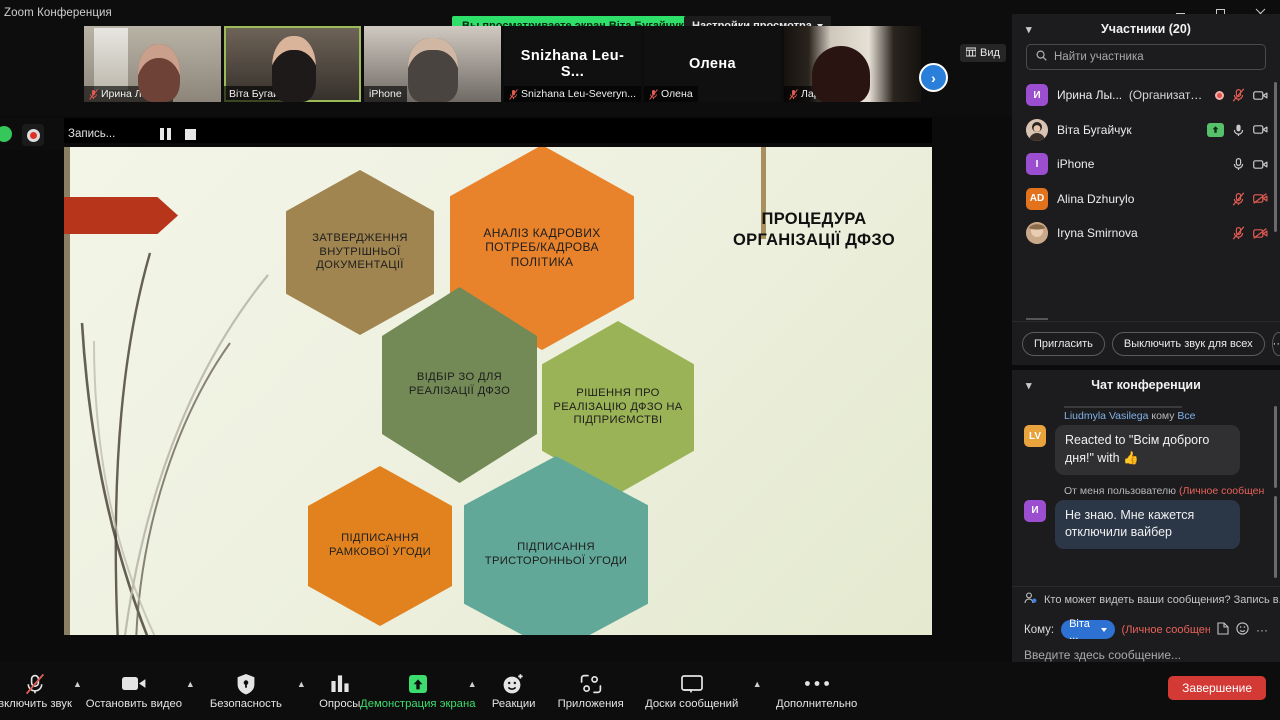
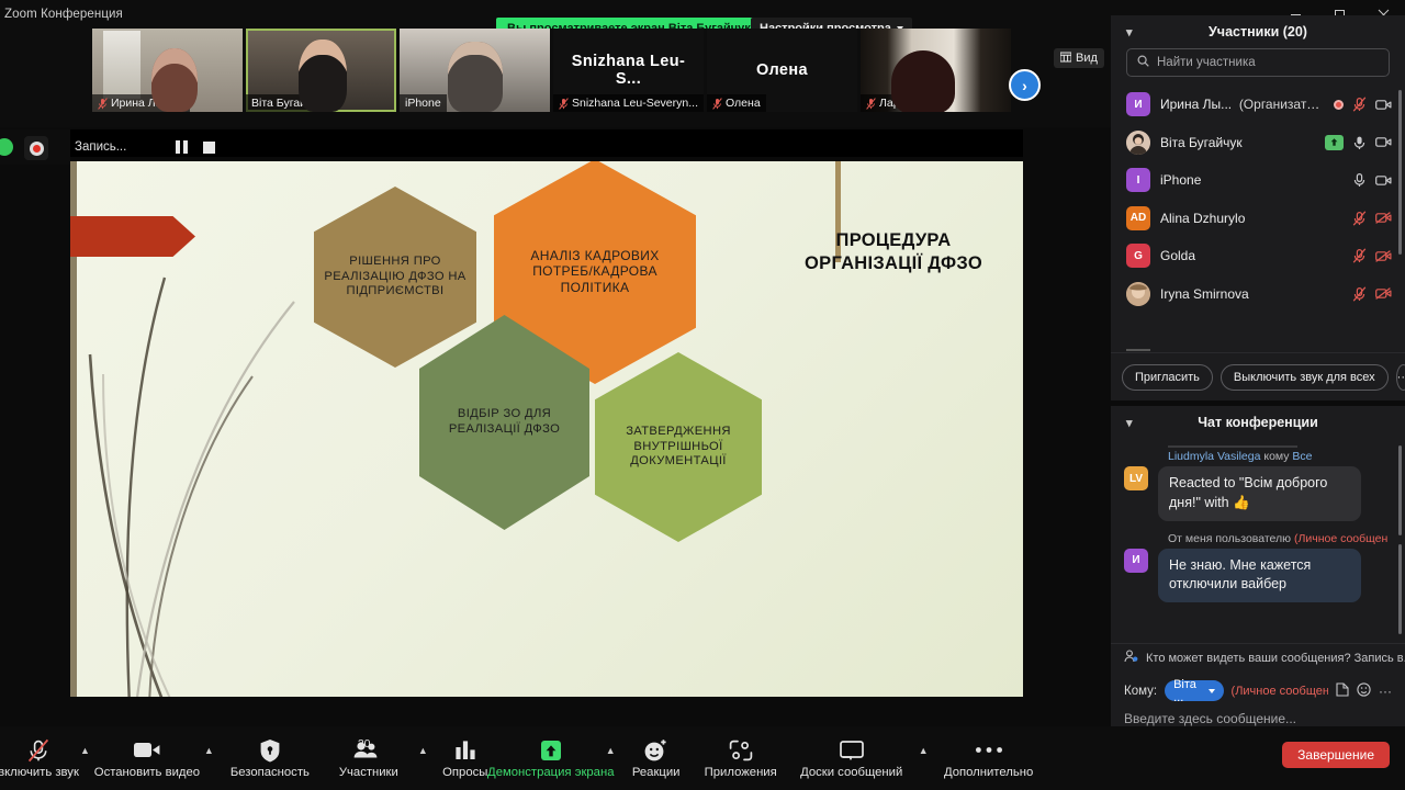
  Zoom Конференция
  iPhone
  Snizhana Leu-S...
  Snizhana Leu-Severyn...
  Олена
  Олена
  ›
  Вид
  Запись...
- ЗАТВЕРДЖЕННЯ ВНУТРІШНЬОЇ ДОКУМЕНТАЦІЇ
+ РІШЕННЯ ПРО РЕАЛІЗАЦІЮ ДФЗО НА ПІДПРИЄМСТВІ
  АНАЛІЗ КАДРОВИХ ПОТРЕБ/КАДРОВА ПОЛІТИКА
  ВІДБІР ЗО ДЛЯ РЕАЛІЗАЦІЇ ДФЗО
- РІШЕННЯ ПРО РЕАЛІЗАЦІЮ ДФЗО НА ПІДПРИЄМСТВІ
+ ЗАТВЕРДЖЕННЯ ВНУТРІШНЬОЇ ДОКУМЕНТАЦІЇ
- ПІДПИСАННЯ РАМКОВОЇ УГОДИ
- ПІДПИСАННЯ ТРИСТОРОННЬОЇ УГОДИ
  ПРОЦЕДУРА
  ОРГАНІЗАЦІЇ ДФЗО
  ▾
  Участники (20)
  Найти участника
  И
  Ирина Лы... (Организатор,
  Віта Бугайчук
  I
  iPhone
  AD
  Alina Dzhurylo
+ G
+ Golda
  Iryna Smirnova
  Пригласить
  Выключить звук для всех
  ▾
  Чат конференции
  Liudmyla Vasilega кому Все
  LV
  Reacted to "Всім доброго дня!" with 👍
  От меня пользователю (Личное сообщен
  И
  Не знаю. Мне кажется отключили вайбер
  Кто может видеть ваши сообщения? Запись в
  Кому:
  Віта ...
  (Личное сообщен
  ···
  Введите здесь сообщение...
  включить звук
  ▲
  Остановить видео
  ▲
  Безопасность
+ 20
+ Участники
  ▲
  Опросы
  Демонстрация экрана
  ▲
  Реакции
  Приложения
  Доски сообщений
  ▲
  Дополнительно
  Завершение
